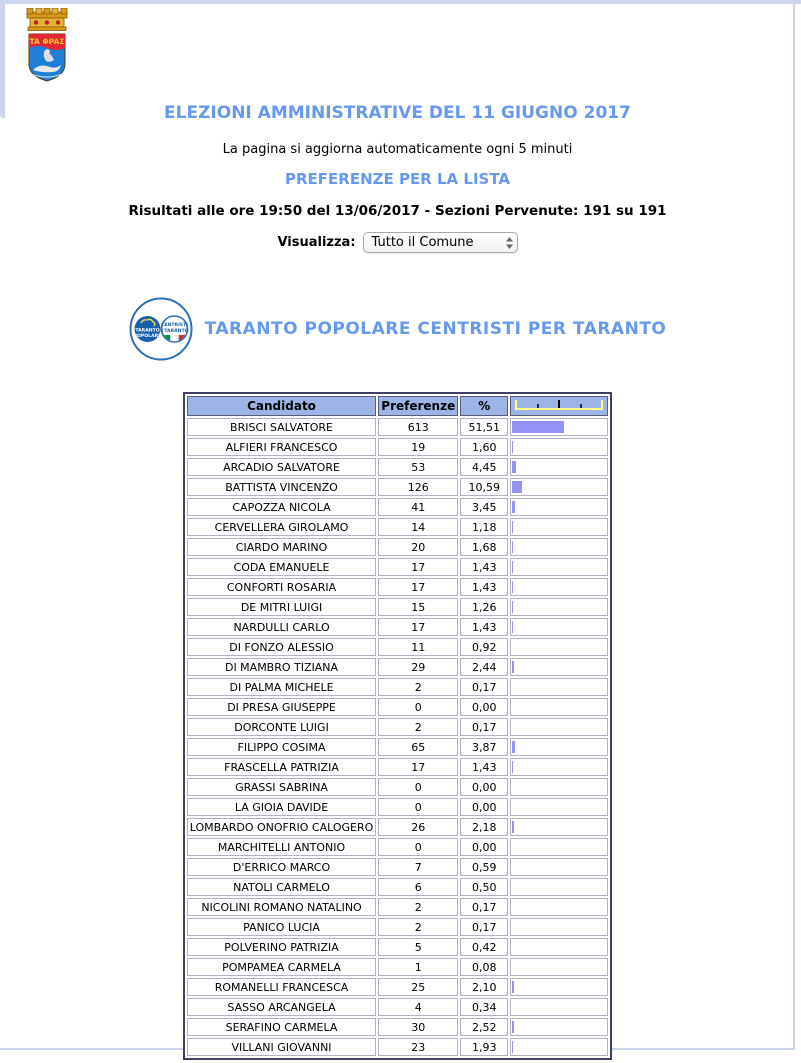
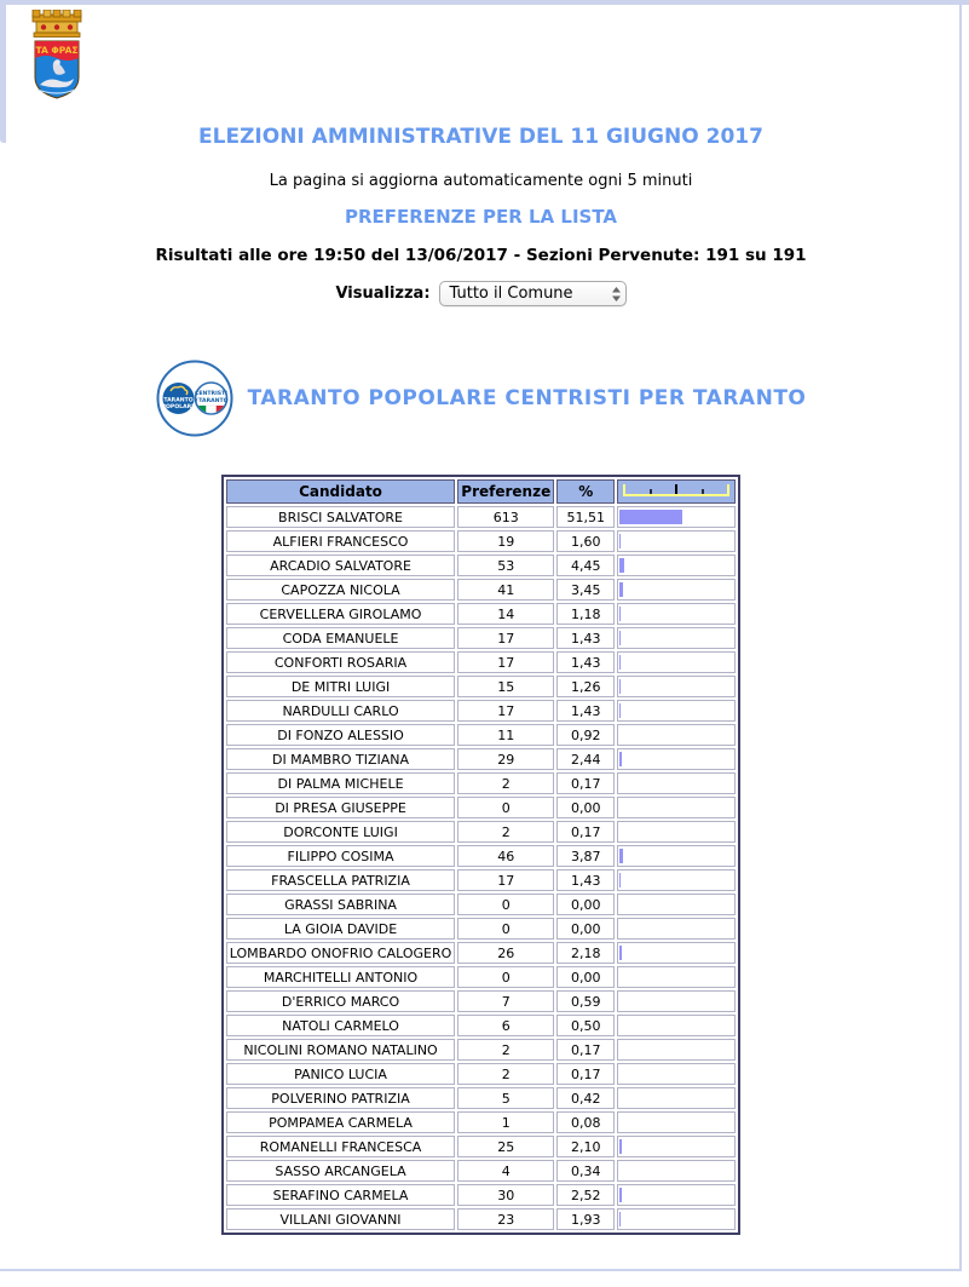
  TA ΦPAΣ
  ELEZIONI AMMINISTRATIVE DEL 11 GIUGNO 2017
  La pagina si aggiorna automaticamente ogni 5 minuti
  PREFERENZE PER LA LISTA
  Risultati alle ore 19:50 del 13/06/2017 - Sezioni Pervenute: 191 su 191
  Visualizza:
  Tutto il Comune
  TARANTO POPOLARE CENTRISTI PER TARANTO
  Candidato	Preferenze	%
  BRISCI SALVATORE	613	51,51
  ALFIERI FRANCESCO	19	1,60
  ARCADIO SALVATORE	53	4,45
- BATTISTA VINCENZO	126	10,59
  CAPOZZA NICOLA	41	3,45
  CERVELLERA GIROLAMO	14	1,18
- CIARDO MARINO	20	1,68
  CODA EMANUELE	17	1,43
  CONFORTI ROSARIA	17	1,43
  DE MITRI LUIGI	15	1,26
  NARDULLI CARLO	17	1,43
  DI FONZO ALESSIO	11	0,92
  DI MAMBRO TIZIANA	29	2,44
  DI PALMA MICHELE	2	0,17
  DI PRESA GIUSEPPE	0	0,00
  DORCONTE LUIGI	2	0,17
- FILIPPO COSIMA	65	3,87
+ FILIPPO COSIMA	46	3,87
  FRASCELLA PATRIZIA	17	1,43
  GRASSI SABRINA	0	0,00
  LA GIOIA DAVIDE	0	0,00
  LOMBARDO ONOFRIO CALOGERO	26	2,18
  MARCHITELLI ANTONIO	0	0,00
  D'ERRICO MARCO	7	0,59
  NATOLI CARMELO	6	0,50
  NICOLINI ROMANO NATALINO	2	0,17
  PANICO LUCIA	2	0,17
  POLVERINO PATRIZIA	5	0,42
  POMPAMEA CARMELA	1	0,08
  ROMANELLI FRANCESCA	25	2,10
  SASSO ARCANGELA	4	0,34
  SERAFINO CARMELA	30	2,52
  VILLANI GIOVANNI	23	1,93
